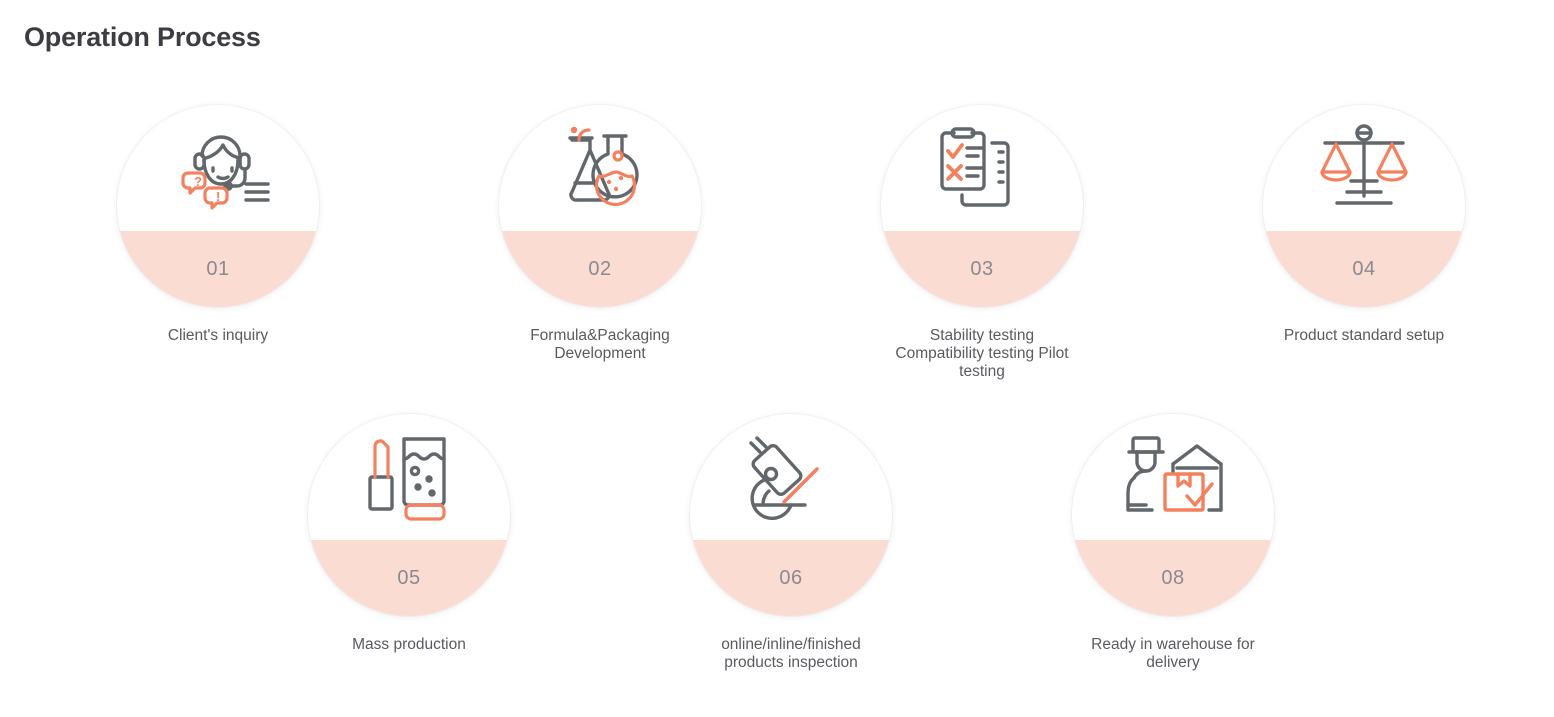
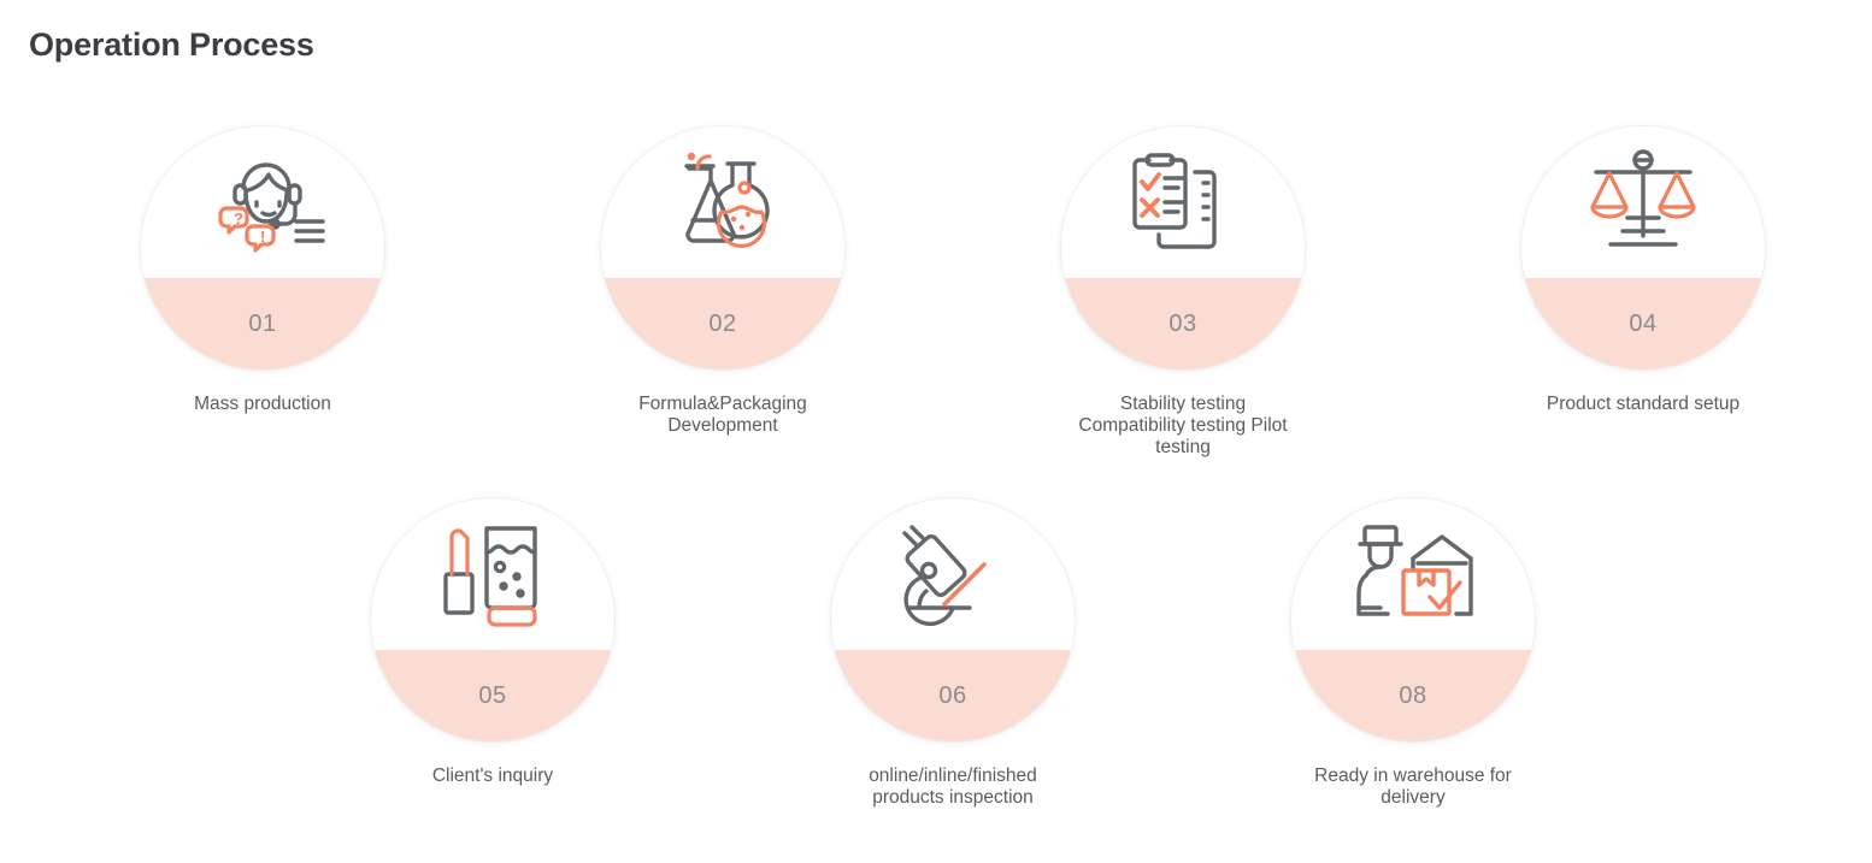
  Operation Process
  ?
  !
  01
- Client's inquiry
+ Mass production
  02
  Formula&Packaging
  Development
  03
  Stability testing
  Compatibility testing Pilot
  testing
  04
  Product standard setup
  05
- Mass production
+ Client's inquiry
  06
  online/inline/finished
  products inspection
  08
  Ready in warehouse for
  delivery
